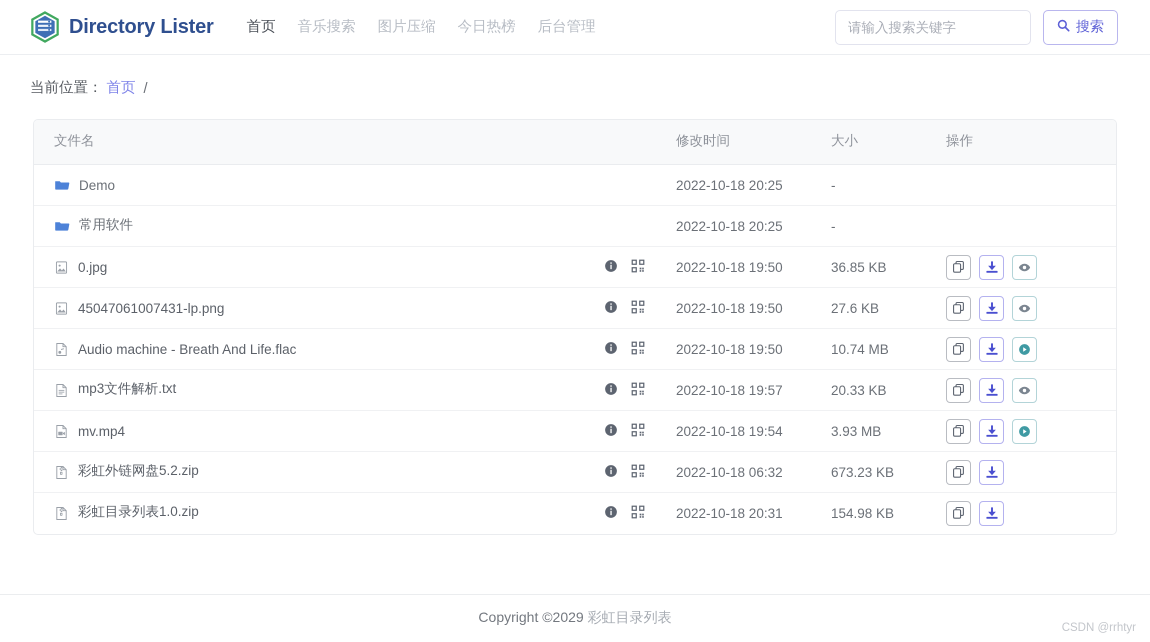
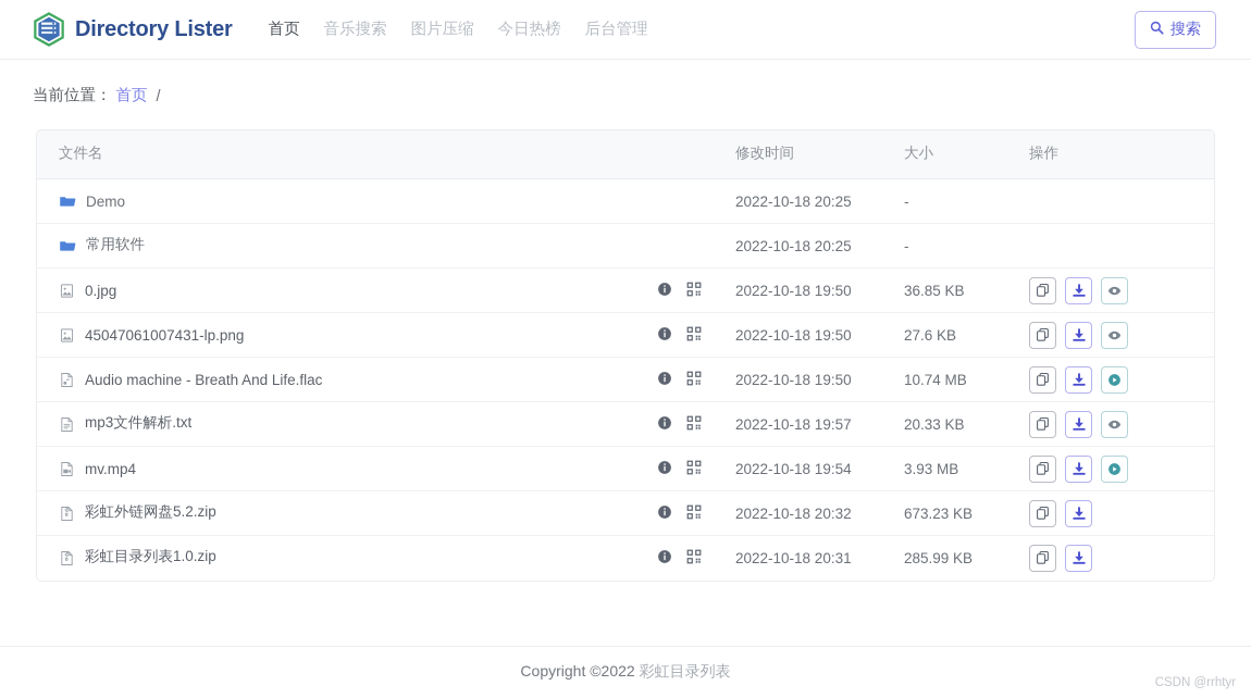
  Directory Lister
  首页
  音乐搜索
  图片压缩
  今日热榜
  后台管理
- 请输入搜索关键字
  搜索
  当前位置：
  首页
  /
  文件名		修改时间	大小	操作
  Demo		2022-10-18 20:25	-
  常用软件		2022-10-18 20:25	-
  0.jpg		2022-10-18 19:50	36.85 KB
  45047061007431-lp.png		2022-10-18 19:50	27.6 KB
  Audio machine - Breath And Life.flac		2022-10-18 19:50	10.74 MB
  mp3文件解析.txt		2022-10-18 19:57	20.33 KB
  mv.mp4		2022-10-18 19:54	3.93 MB
- 彩虹外链网盘5.2.zip		2022-10-18 06:32	673.23 KB
+ 彩虹外链网盘5.2.zip		2022-10-18 20:32	673.23 KB
- 彩虹目录列表1.0.zip		2022-10-18 20:31	154.98 KB
+ 彩虹目录列表1.0.zip		2022-10-18 20:31	285.99 KB
- Copyright ©2029 彩虹目录列表
+ Copyright ©2022 彩虹目录列表
  CSDN @rrhtyr
